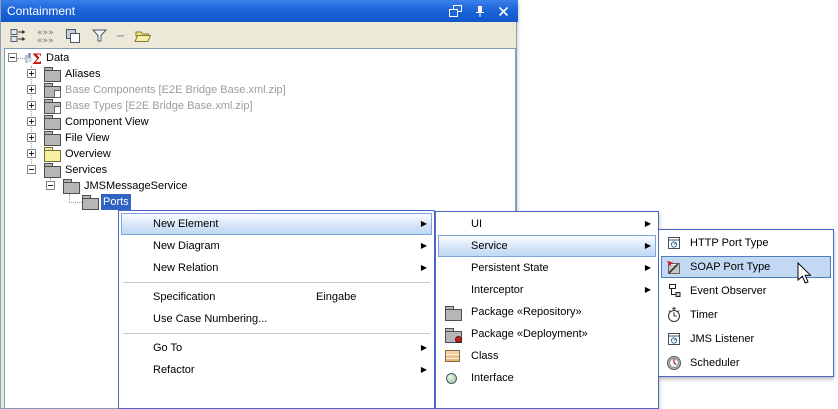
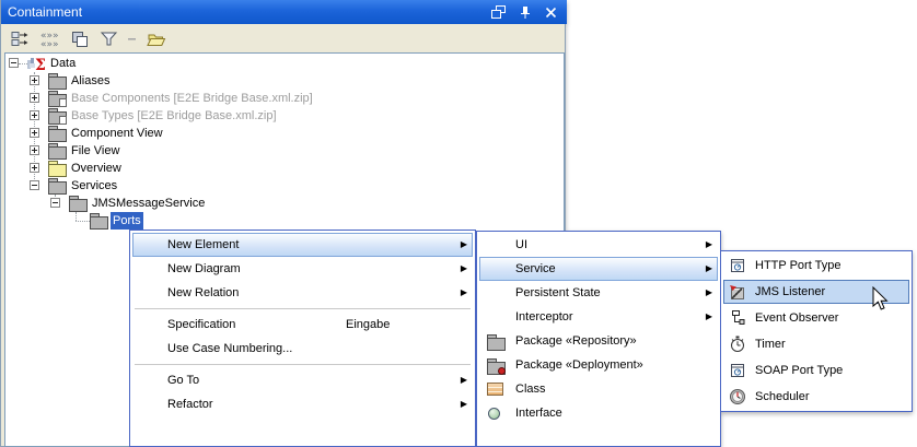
  Containment
  «»»
  «»»
  Σ
  Data
  Aliases
  Base Components [E2E Bridge Base.xml.zip]
  Base Types [E2E Bridge Base.xml.zip]
  Component View
  File View
  Overview
  Services
  JMSMessageService
  Ports
  New Element
  ▶
  New Diagram
  ▶
  New Relation
  ▶
  Specification
  Eingabe
  Use Case Numbering...
  Go To
  ▶
  Refactor
  ▶
  UI
  ▶
  Service
  ▶
  Persistent State
  ▶
  Interceptor
  ▶
  Package «Repository»
  Package «Deployment»
  Class
  Interface
  HTTP Port Type
- SOAP Port Type
+ JMS Listener
  Event Observer
  Timer
- JMS Listener
+ SOAP Port Type
  Scheduler
